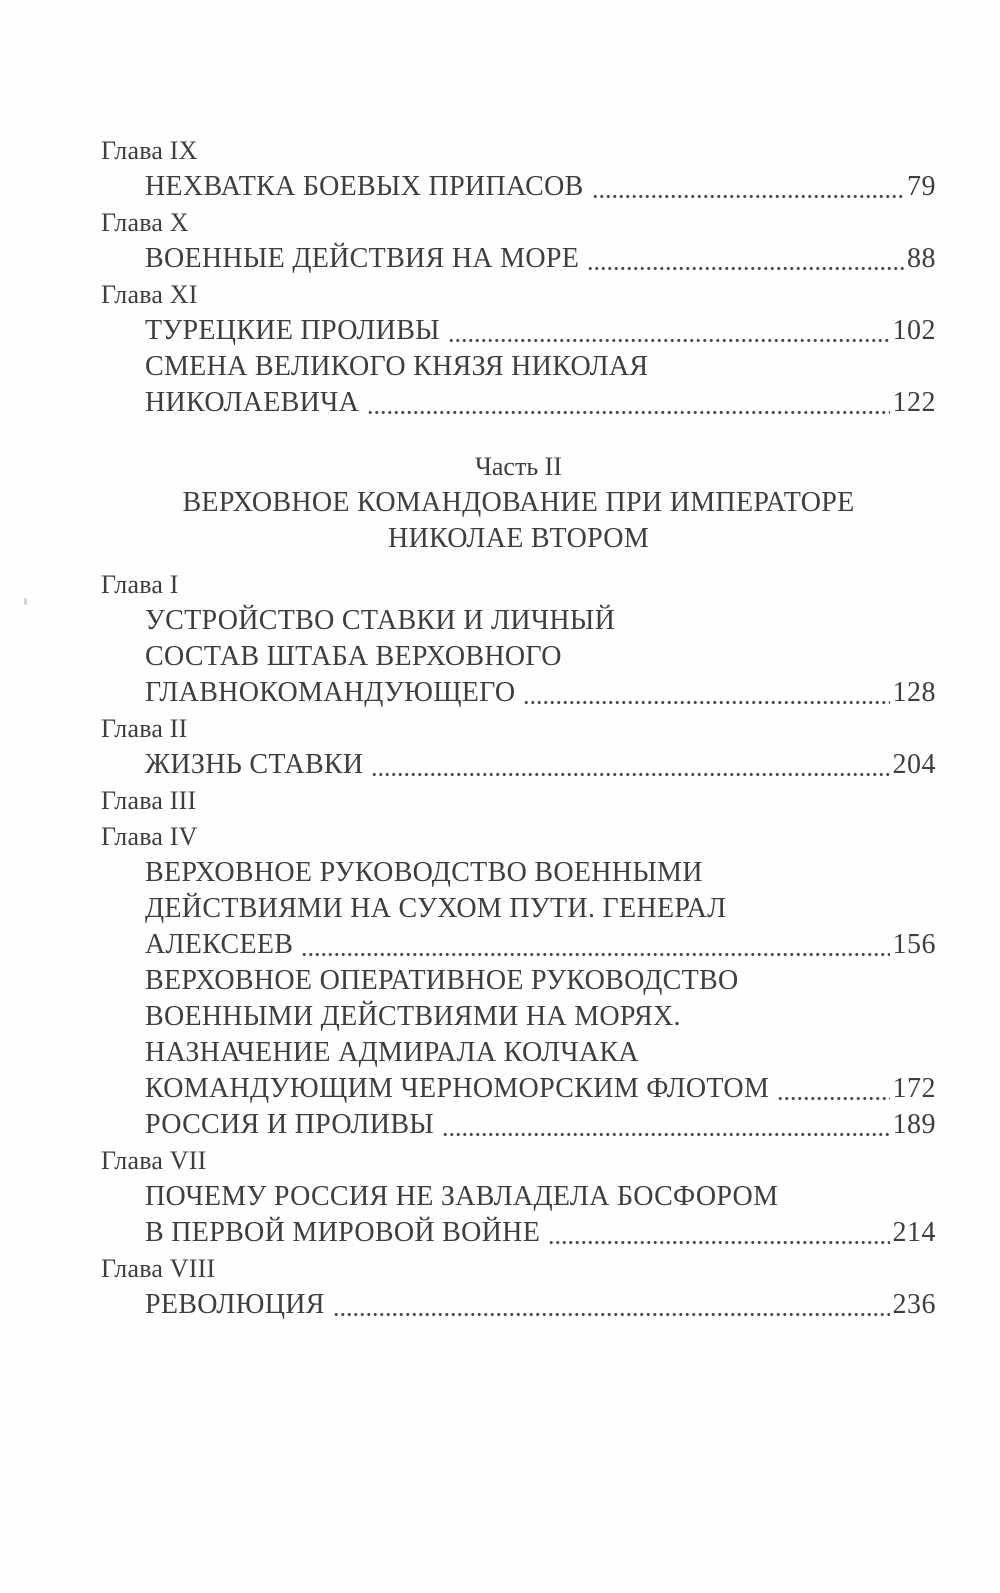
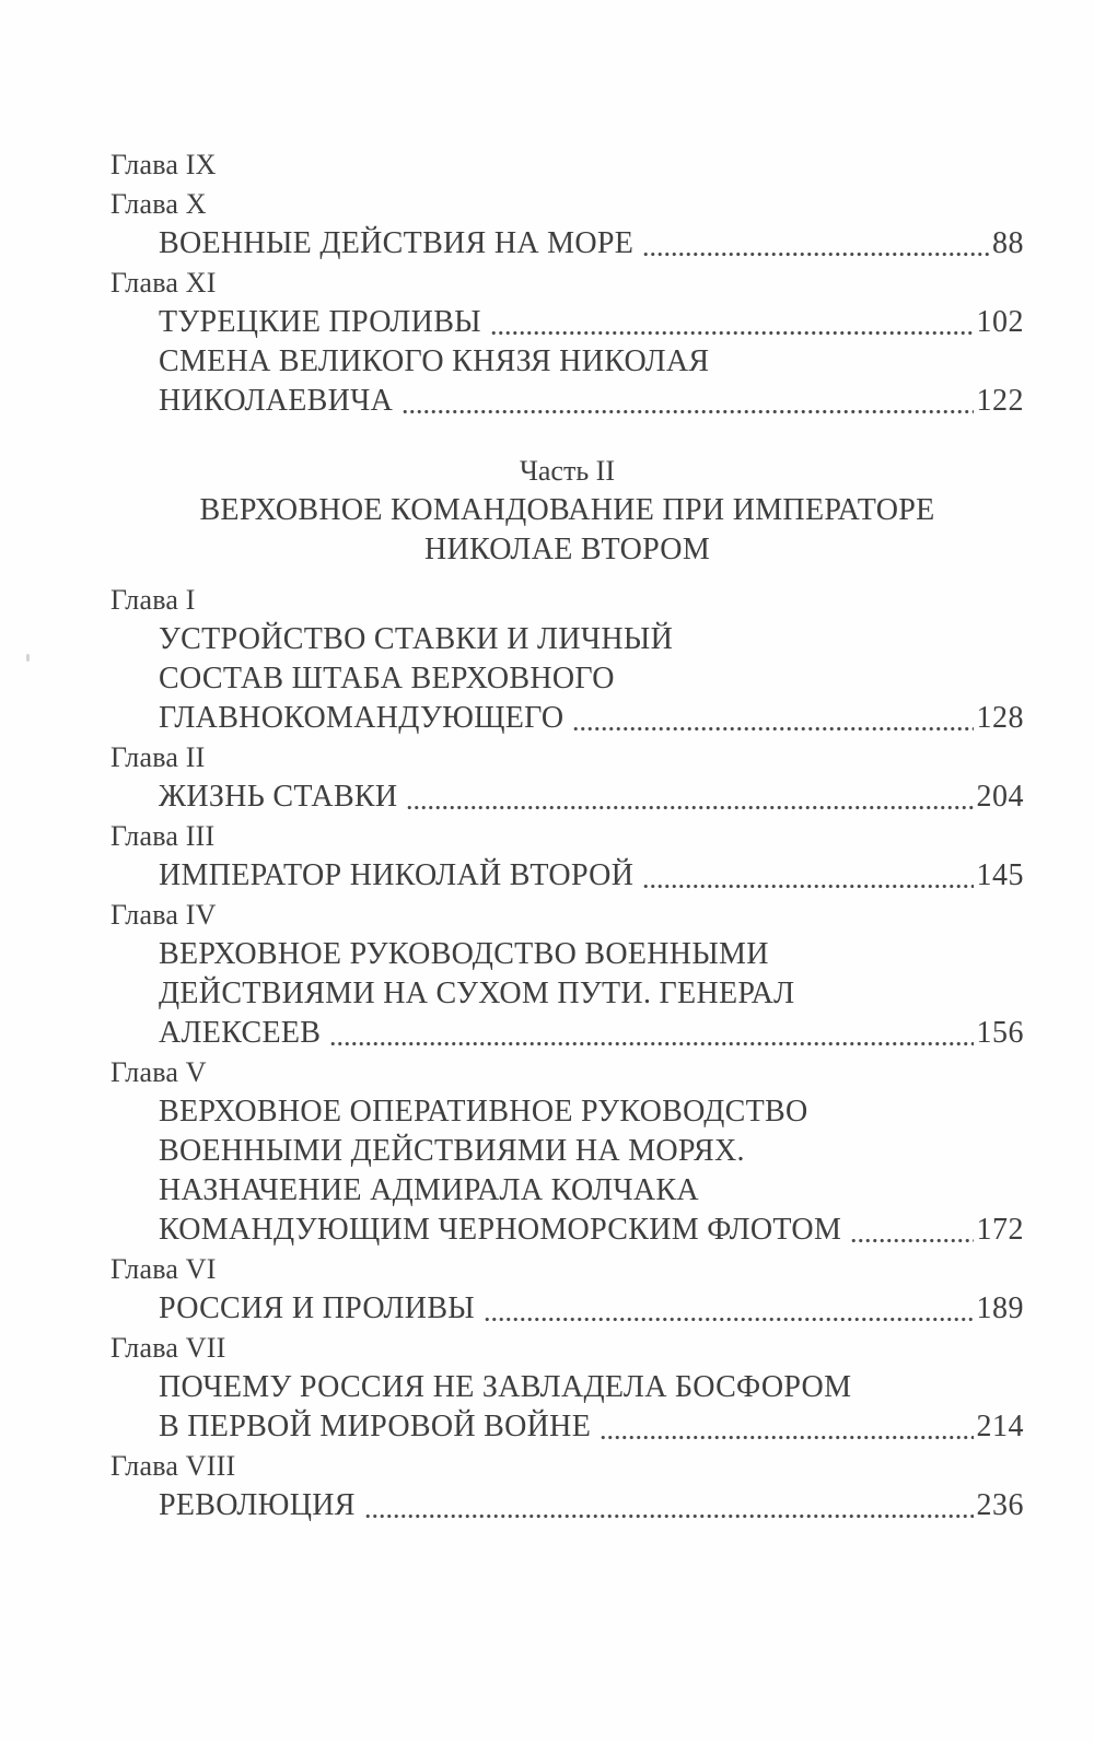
  Глава IX
- НЕХВАТКА БОЕВЫХ ПРИПАСОВ
- 79
  Глава X
  ВОЕННЫЕ ДЕЙСТВИЯ НА МОРЕ
  88
  Глава XI
  ТУРЕЦКИЕ ПРОЛИВЫ
  102
  СМЕНА ВЕЛИКОГО КНЯЗЯ НИКОЛАЯ
  НИКОЛАЕВИЧА
  122
  Часть II
  ВЕРХОВНОЕ КОМАНДОВАНИЕ ПРИ ИМПЕРАТОРЕ
  НИКОЛАЕ ВТОРОМ
  Глава I
  УСТРОЙСТВО СТАВКИ И ЛИЧНЫЙ
  СОСТАВ ШТАБА ВЕРХОВНОГО
  ГЛАВНОКОМАНДУЮЩЕГО
  128
  Глава II
  ЖИЗНЬ СТАВКИ
  204
  Глава III
+ ИМПЕРАТОР НИКОЛАЙ ВТОРОЙ
+ 145
  Глава IV
  ВЕРХОВНОЕ РУКОВОДСТВО ВОЕННЫМИ
  ДЕЙСТВИЯМИ НА СУХОМ ПУТИ. ГЕНЕРАЛ
  АЛЕКСЕЕВ
  156
+ Глава V
  ВЕРХОВНОЕ ОПЕРАТИВНОЕ РУКОВОДСТВО
  ВОЕННЫМИ ДЕЙСТВИЯМИ НА МОРЯХ.
  НАЗНАЧЕНИЕ АДМИРАЛА КОЛЧАКА
  КОМАНДУЮЩИМ ЧЕРНОМОРСКИМ ФЛОТОМ
  172
+ Глава VI
  РОССИЯ И ПРОЛИВЫ
  189
  Глава VII
  ПОЧЕМУ РОССИЯ НЕ ЗАВЛАДЕЛА БОСФОРОМ
  В ПЕРВОЙ МИРОВОЙ ВОЙНЕ
  214
  Глава VIII
  РЕВОЛЮЦИЯ
  236
